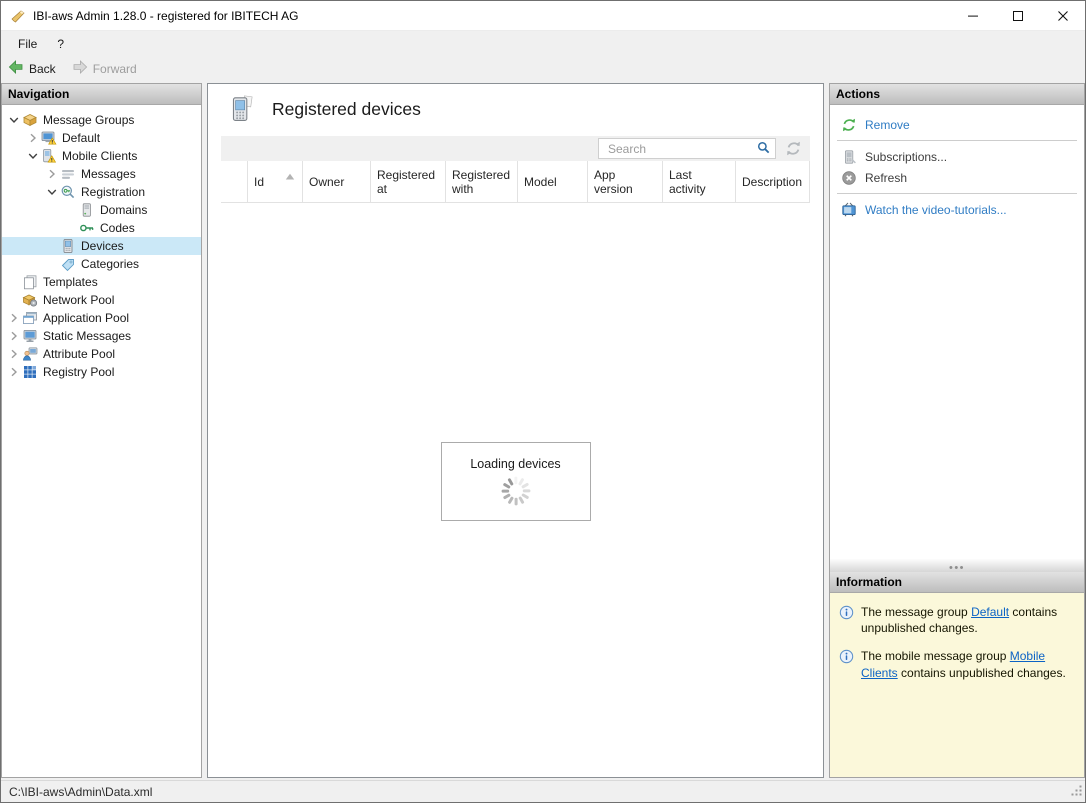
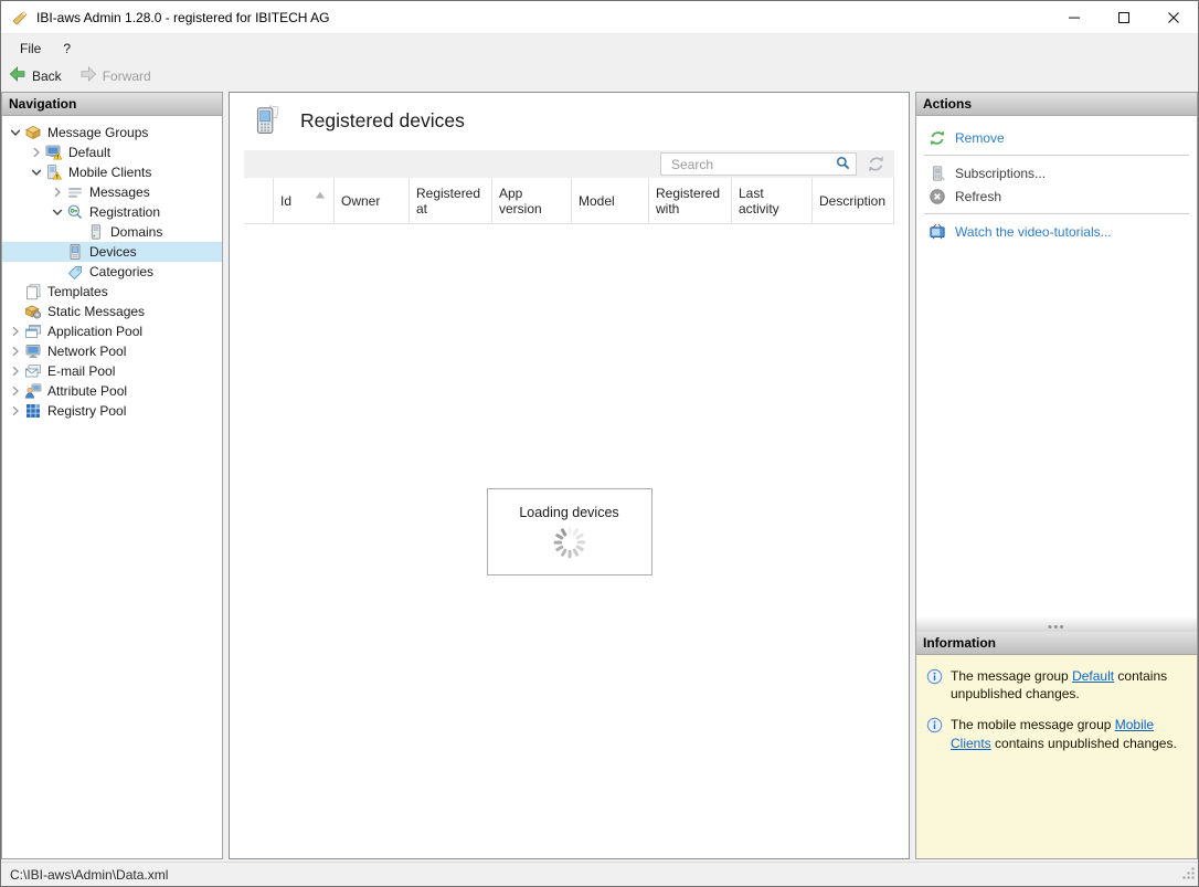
  IBI-aws Admin 1.28.0 - registered for IBITECH AG
  File
  ?
  Back
  Forward
  Navigation
  Message Groups
  Default
  Mobile Clients
  Messages
  Registration
  Domains
- Codes
  Devices
  Categories
  Templates
- Network Pool
+ Static Messages
  Application Pool
- Static Messages
+ Network Pool
+ E-mail Pool
  Attribute Pool
  Registry Pool
  Registered devices
  Search
  Id
  Owner
  Registered at
- Registered with
+ App version
  Model
- App version
+ Registered with
  Last activity
  Description
  Loading devices
  Actions
  Remove
  Subscriptions...
  Refresh
  Watch the video-tutorials...
  •••
  Information
  The message group Default contains unpublished changes.
  The mobile message group Mobile Clients contains unpublished changes.
  C:\IBI-aws\Admin\Data.xml
